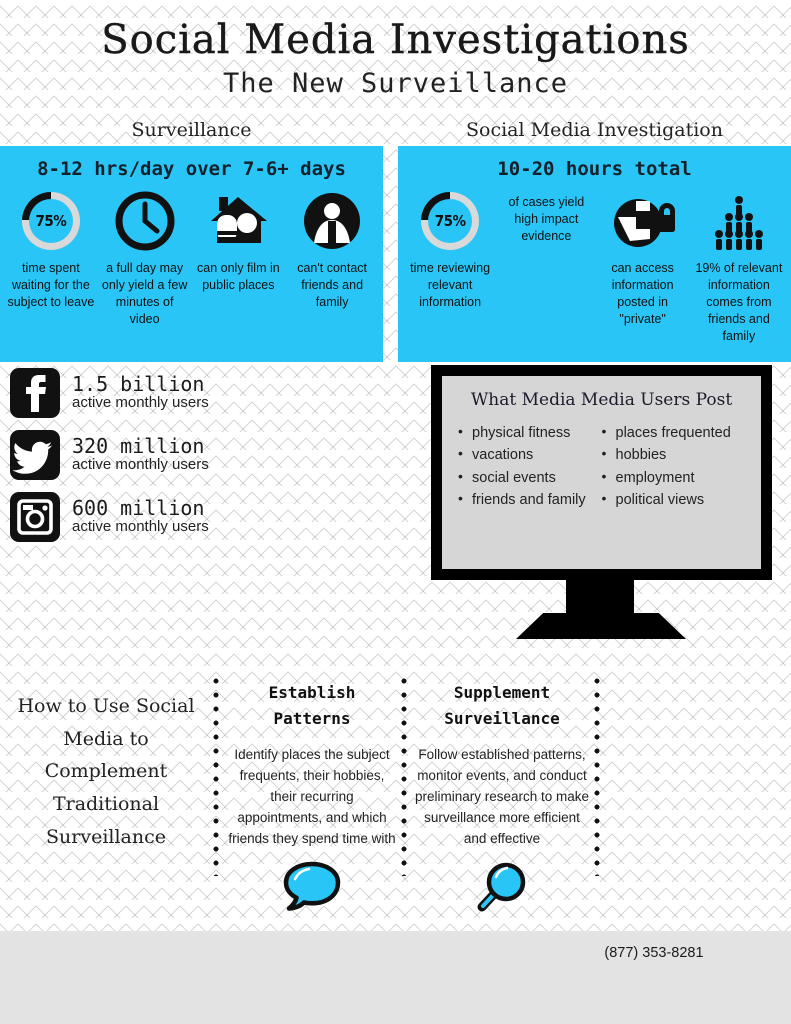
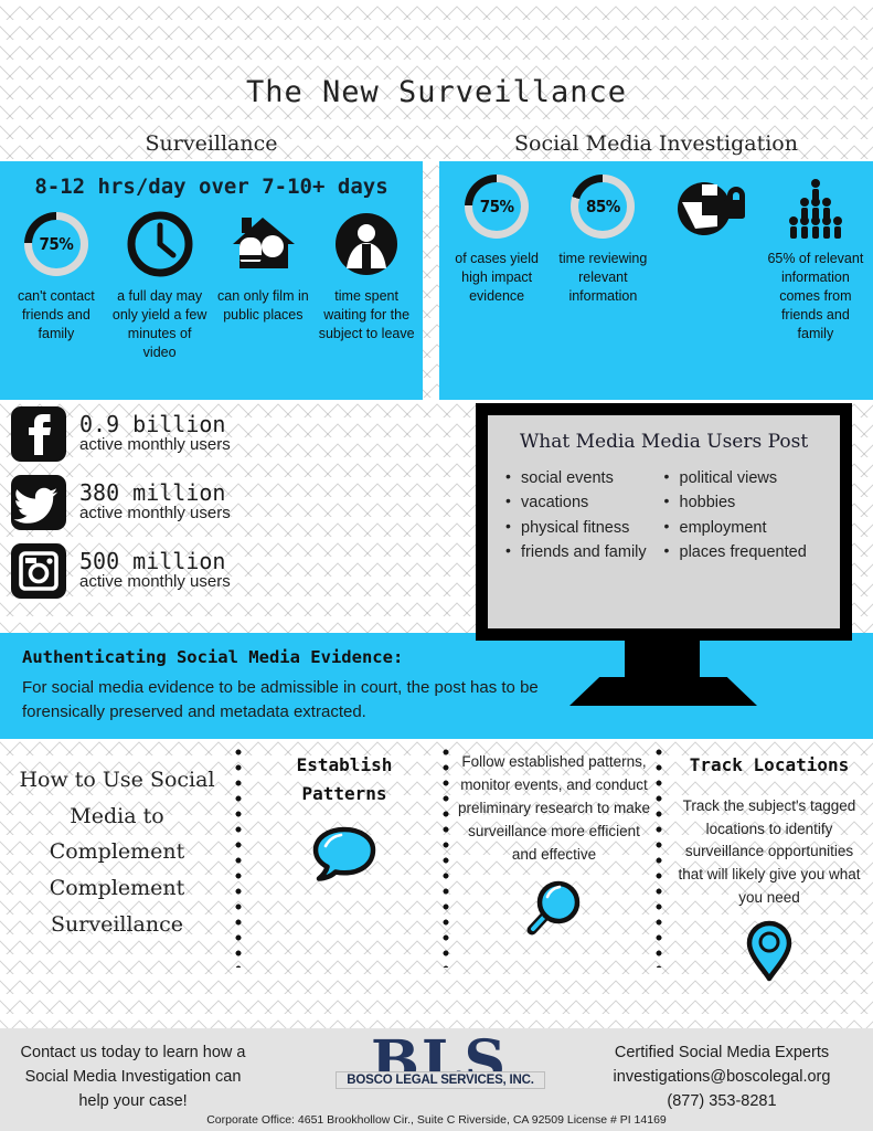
- Social Media Investigations
  The New Surveillance
  Surveillance
  Social Media Investigation
- 8-12 hrs/day over 7-6+ days
+ 8-12 hrs/day over 7-10+ days
  75%
- time spent waiting for the subject to leave
+ can't contact friends and family
  a full day may only yield a few minutes of video
  can only film in public places
- can't contact friends and family
+ time spent waiting for the subject to leave
- 10-20 hours total
  75%
- time reviewing relevant information
+ of cases yield high impact evidence
+ 85%
- of cases yield high impact evidence
+ time reviewing relevant information
- can access information posted in "private"
- 19% of relevant information comes from friends and family
+ 65% of relevant information comes from friends and family
- 1.5 billion
+ 0.9 billion
  active monthly users
- 320 million
+ 380 million
  active monthly users
- 600 million
+ 500 million
  active monthly users
+ Authenticating Social Media Evidence:
+ For social media evidence to be admissible in court, the post has to be forensically preserved and metadata extracted.
  What Media Media Users Post
- physical fitness
+ social events
  vacations
- social events
+ physical fitness
  friends and family
- places frequented
+ political views
  hobbies
  employment
- political views
+ places frequented
- How to Use Social Media to Complement Traditional Surveillance
+ How to Use Social Media to Complement Complement Surveillance
  Establish Patterns
- Identify places the subject frequents, their hobbies, their recurring appointments, and which friends they spend time with
- Supplement Surveillance
  Follow established patterns, monitor events, and conduct preliminary research to make surveillance more efficient and effective
+ Track Locations
+ Track the subject's tagged locations to identify surveillance opportunities that will likely give you what you need
+ Contact us today to learn how a Social Media Investigation can help your case!
+ BLS
+ BOSCO LEGAL SERVICES, INC.
+ Certified Social Media Experts
+ investigations@boscolegal.org
  (877) 353-8281
+ Corporate Office: 4651 Brookhollow Cir., Suite C Riverside, CA 92509 License # PI 14169
